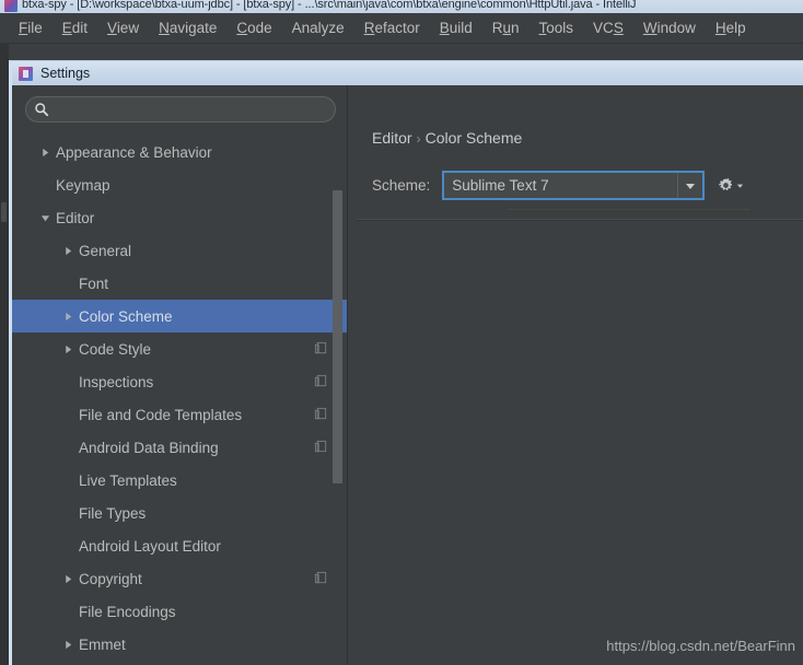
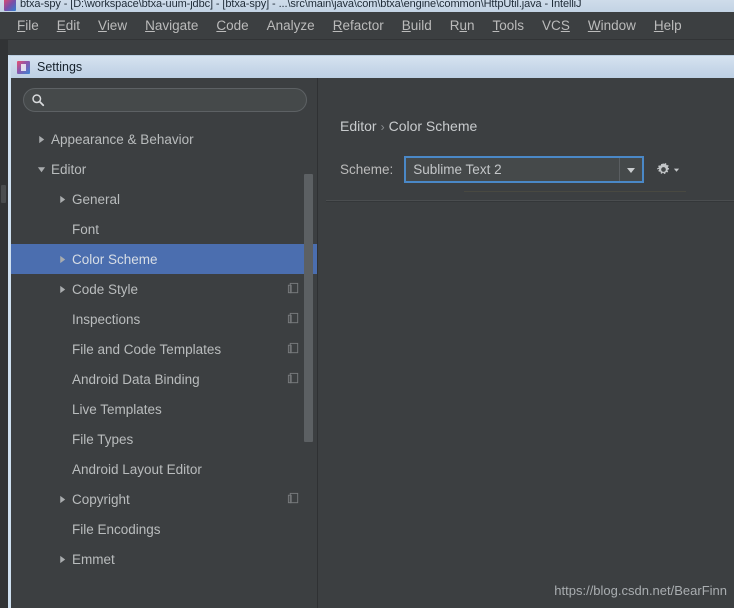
  btxa-spy - [D:\workspace\btxa-uum-jdbc] - [btxa-spy] - ...\src\main\java\com\btxa\engine\common\HttpUtil.java - IntelliJ
  File
  Edit
  View
  Navigate
  Code
  Analyze
  Refactor
  Build
  Run
  Tools
  VCS
  Window
  Help
  Settings
  Appearance & Behavior
- Keymap
  Editor
  General
  Font
  Color Scheme
  Code Style
  Inspections
  File and Code Templates
  Android Data Binding
  Live Templates
  File Types
  Android Layout Editor
  Copyright
  File Encodings
  Emmet
  Editor › Color Scheme
  Scheme:
- Sublime Text 7
+ Sublime Text 2
  https://blog.csdn.net/BearFinn
